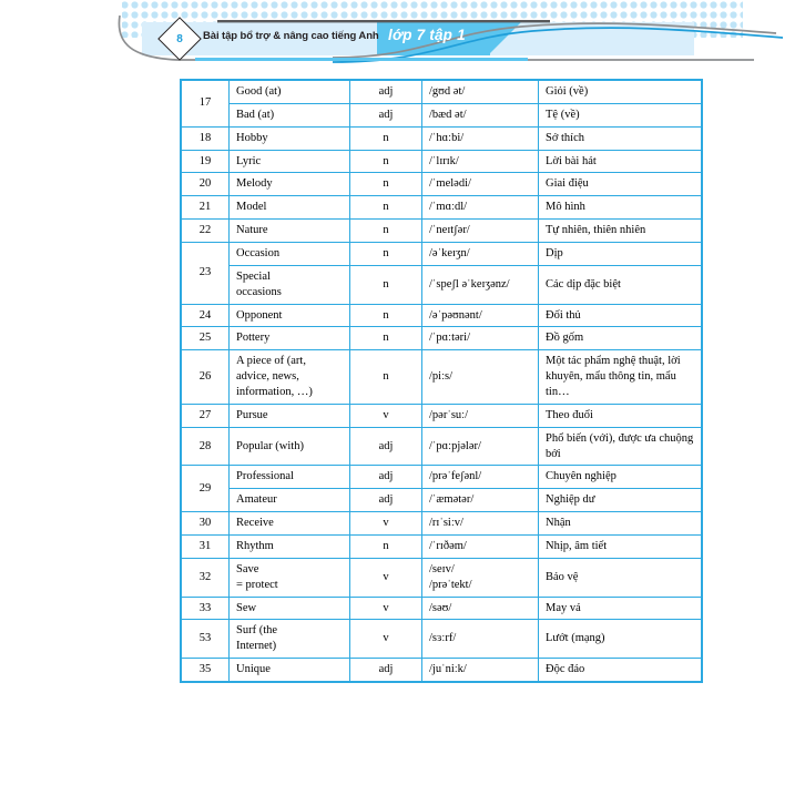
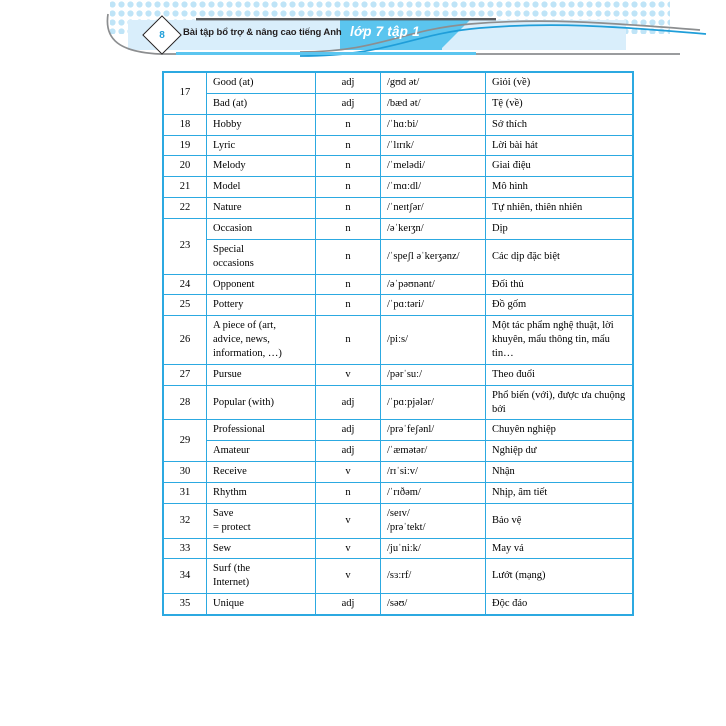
  8
  Bài tập bổ trợ & nâng cao tiếng Anh
  lớp 7 tập 1
  17	Good (at)	adj	/gʊd ət/	Giỏi (về)
  Bad (at)	adj	/bæd ət/	Tệ (về)
  18	Hobby	n	/ˈhɑːbi/	Sở thích
  19	Lyric	n	/ˈlɪrɪk/	Lời bài hát
  20	Melody	n	/ˈmelədi/	Giai điệu
  21	Model	n	/ˈmɑːdl/	Mô hình
  22	Nature	n	/ˈneɪtʃər/	Tự nhiên, thiên nhiên
  23	Occasion	n	/əˈkeɪʒn/	Dịp
  Special occasions	n	/ˈspeʃl əˈkeɪʒənz/	Các dịp đặc biệt
  24	Opponent	n	/əˈpəʊnənt/	Đối thủ
  25	Pottery	n	/ˈpɑːtəri/	Đồ gốm
  26	A piece of (art, advice, news, information, …)	n	/piːs/	Một tác phẩm nghệ thuật, lời khuyên, mẩu thông tin, mẩu tin…
  27	Pursue	v	/pərˈsuː/	Theo đuổi
  28	Popular (with)	adj	/ˈpɑːpjələr/	Phổ biến (với), được ưa chuộng bởi
  29	Professional	adj	/prəˈfeʃənl/	Chuyên nghiệp
  Amateur	adj	/ˈæmətər/	Nghiệp dư
  30	Receive	v	/rɪˈsiːv/	Nhận
  31	Rhythm	n	/ˈrɪðəm/	Nhịp, âm tiết
  32	Save = protect	v	/seɪv/ /prəˈtekt/	Bảo vệ
- 33	Sew	v	/səʊ/	May vá
+ 33	Sew	v	/juˈniːk/	May vá
- 53	Surf (the Internet)	v	/sɜːrf/	Lướt (mạng)
+ 34	Surf (the Internet)	v	/sɜːrf/	Lướt (mạng)
- 35	Unique	adj	/juˈniːk/	Độc đáo
+ 35	Unique	adj	/səʊ/	Độc đáo
